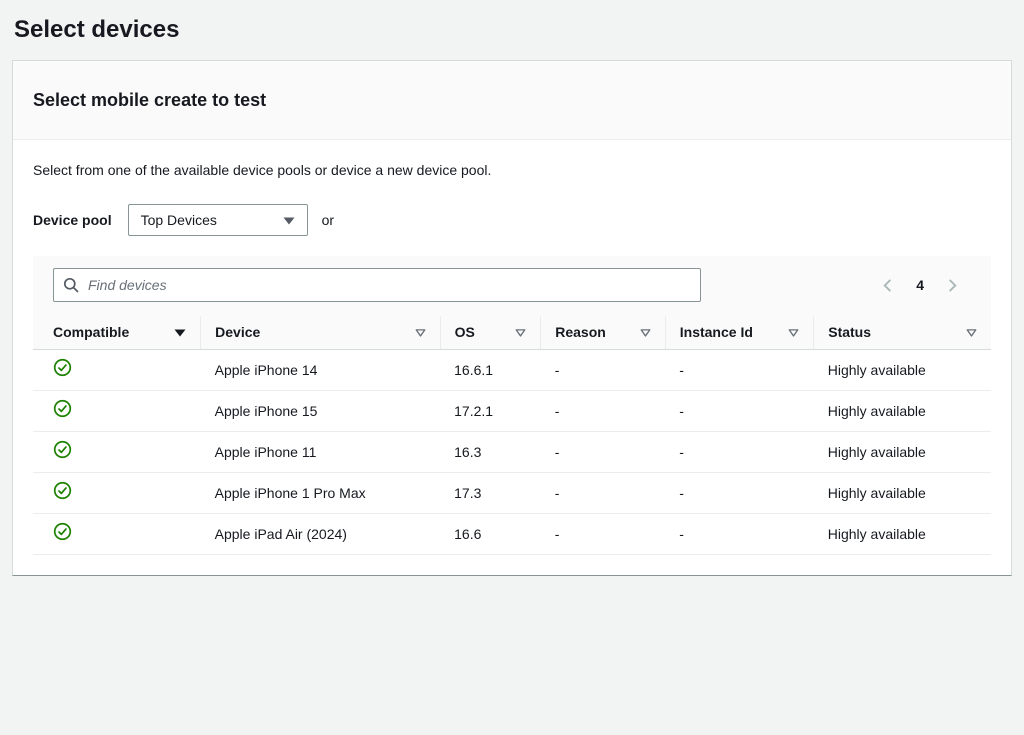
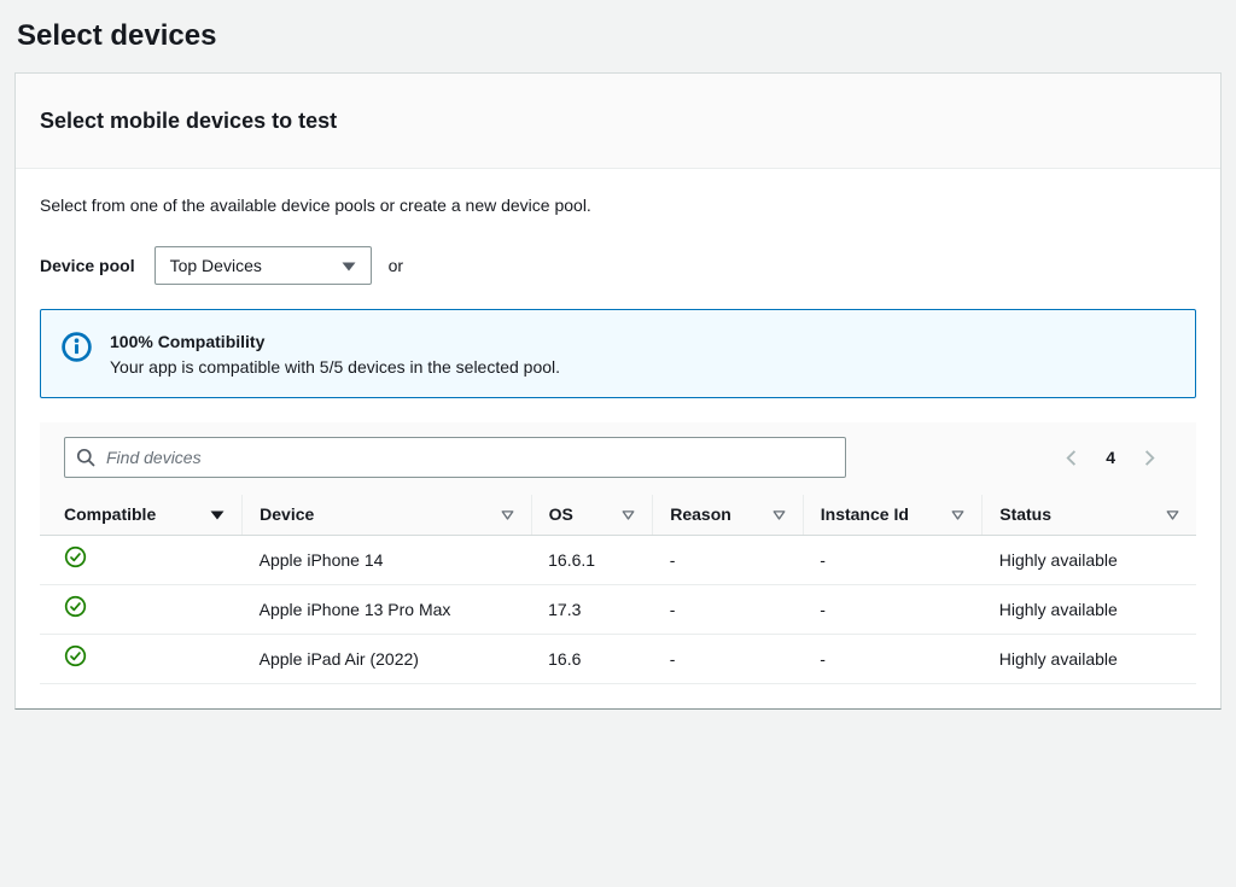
  Select devices
- Select mobile create to test
+ Select mobile devices to test
- Select from one of the available device pools or device a new device pool.
+ Select from one of the available device pools or create a new device pool.
  Device pool
  Top Devices
  or
+ 100% Compatibility
+ Your app is compatible with 5/5 devices in the selected pool.
  Find devices
  4
  Compatible	Device	OS	Reason	Instance Id	Status
  	Apple iPhone 14	16.6.1	-	-	Highly available
- 	Apple iPhone 15	17.2.1	-	-	Highly available
- 	Apple iPhone 11	16.3	-	-	Highly available
- 	Apple iPhone 1 Pro Max	17.3	-	-	Highly available
+ 	Apple iPhone 13 Pro Max	17.3	-	-	Highly available
- 	Apple iPad Air (2024)	16.6	-	-	Highly available
+ 	Apple iPad Air (2022)	16.6	-	-	Highly available
